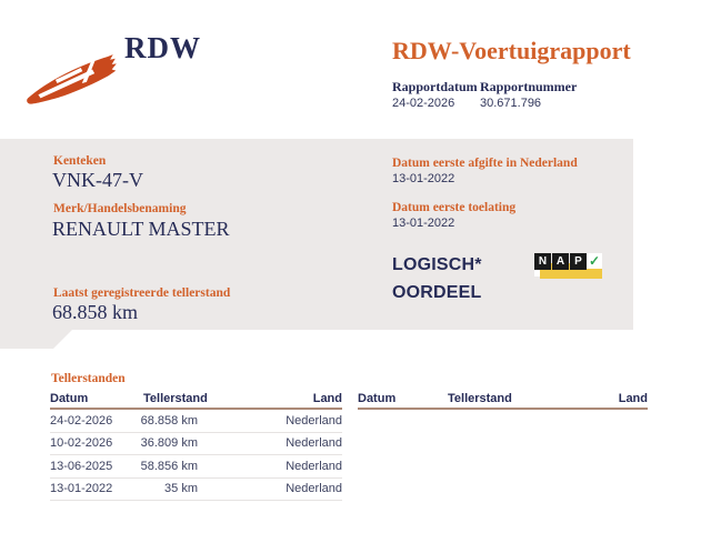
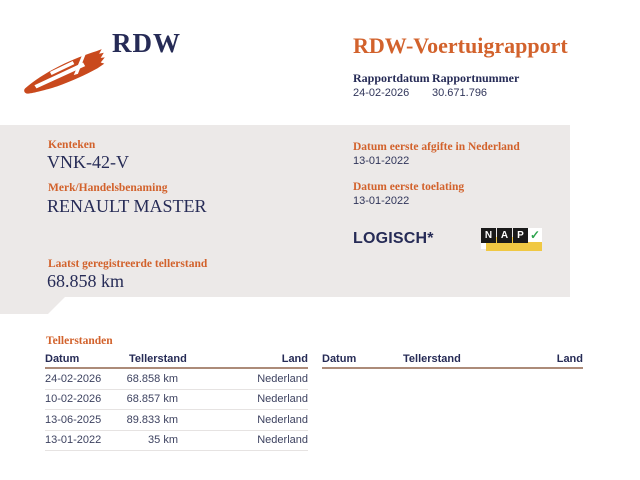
  RDW
  RDW-Voertuigrapport
  Rapportdatum
  Rapportnummer
  24-02-2026
  30.671.796
  Kenteken
- VNK-47-V
+ VNK-42-V
  Merk/Handelsbenaming
  RENAULT MASTER
  Datum eerste afgifte in Nederland
  13-01-2022
  Datum eerste toelating
  13-01-2022
  LOGISCH*
- OORDEEL
  N
  A
  P
  ✓
  Laatst geregistreerde tellerstand
  68.858 km
  Tellerstanden
  Datum
  Tellerstand
  Land
  24-02-2026
  68.858 km
  Nederland
  10-02-2026
- 36.809 km
+ 68.857 km
  Nederland
  13-06-2025
- 58.856 km
+ 89.833 km
  Nederland
  13-01-2022
  35 km
  Nederland
  Datum
  Tellerstand
  Land
